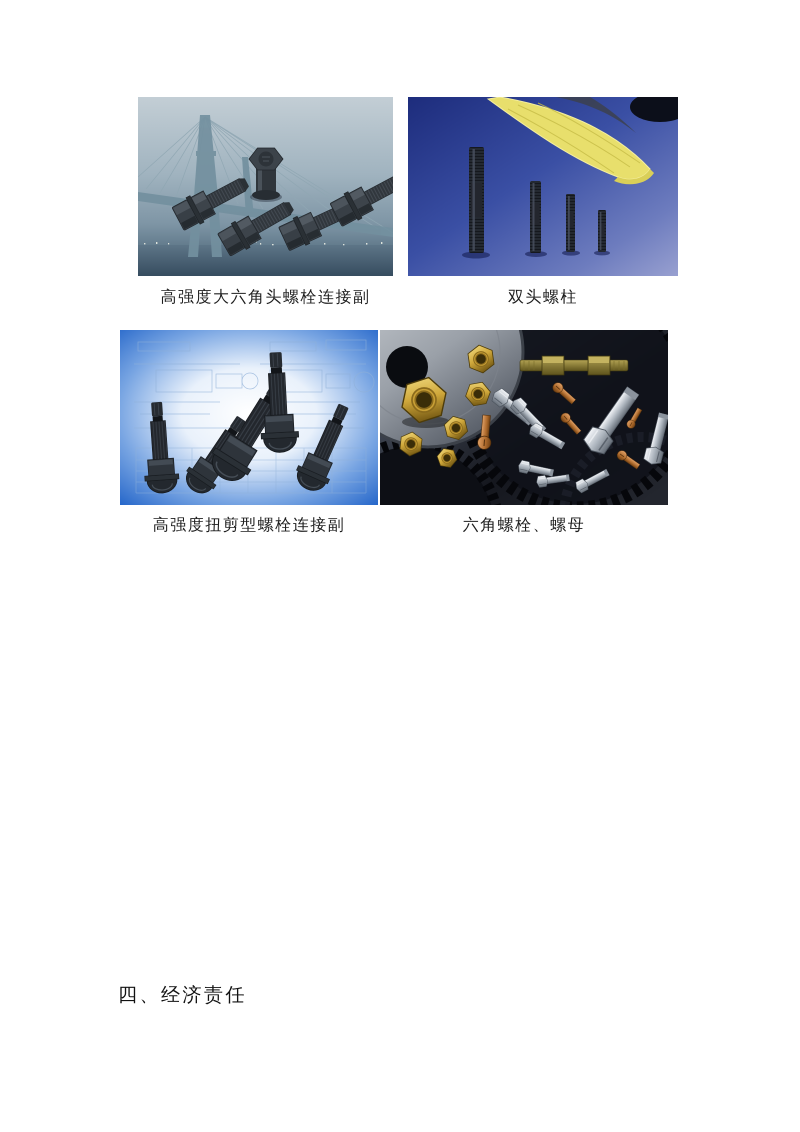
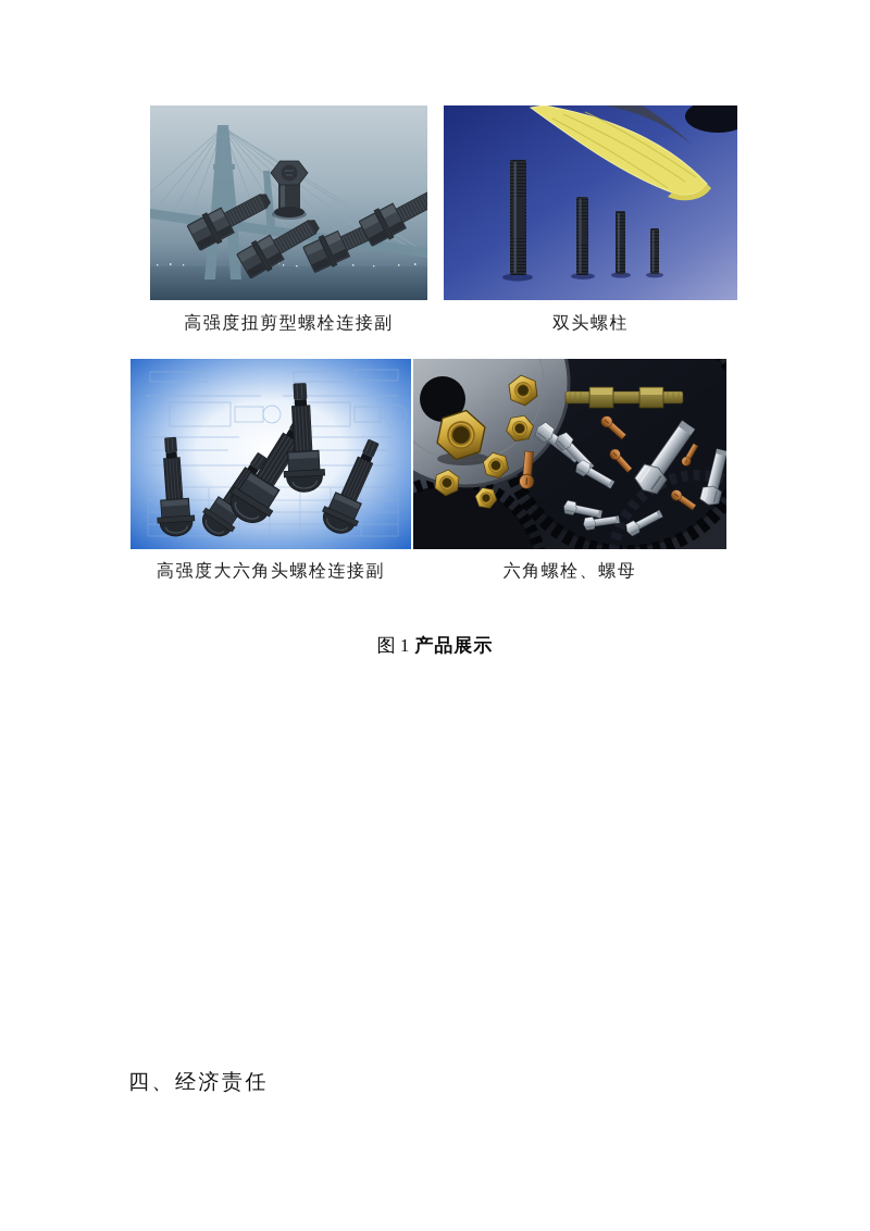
- 高强度大六角头螺栓连接副
+ 高强度扭剪型螺栓连接副
  双头螺柱
- 高强度扭剪型螺栓连接副
+ 高强度大六角头螺栓连接副
  六角螺栓、螺母
+ 图 1 产品展示
  四、经济责任
